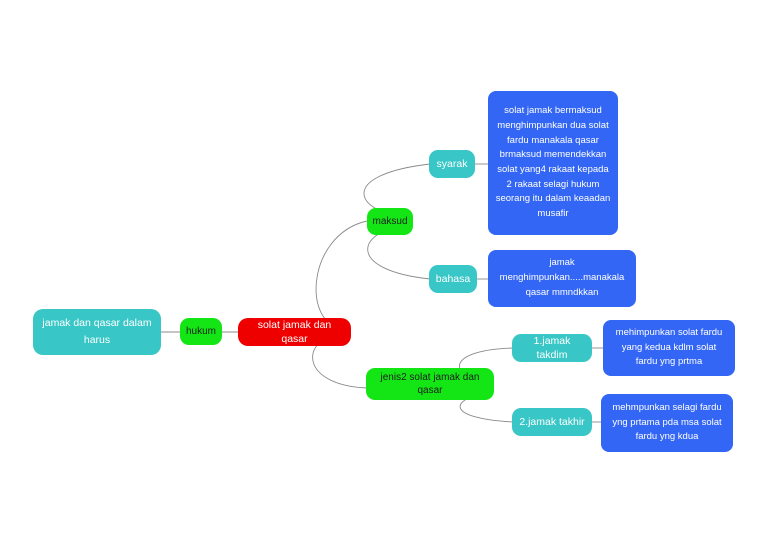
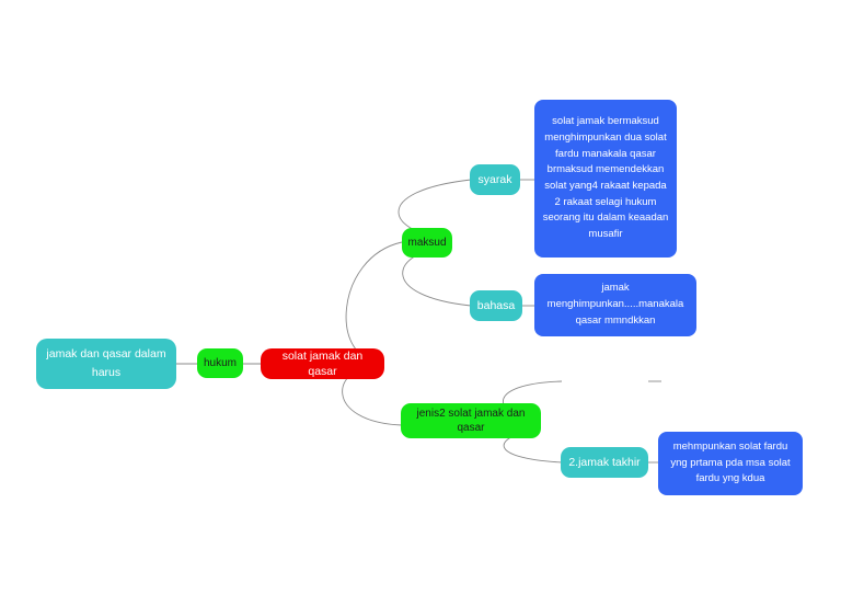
  jamak dan qasar dalam harus
  hukum
  solat jamak dan qasar
  maksud
  syarak
  solat jamak bermaksud menghimpunkan dua solat fardu manakala qasar brmaksud memendekkan solat yang4 rakaat kepada 2 rakaat selagi hukum seorang itu dalam keaadan musafir
  bahasa
  jamak menghimpunkan.....manakala qasar mmndkkan
  jenis2 solat jamak dan qasar
- 1.jamak takdim
- mehimpunkan solat fardu yang kedua kdlm solat fardu yng prtma
  2.jamak takhir
- mehmpunkan selagi fardu yng prtama pda msa solat fardu yng kdua
+ mehmpunkan solat fardu yng prtama pda msa solat fardu yng kdua
